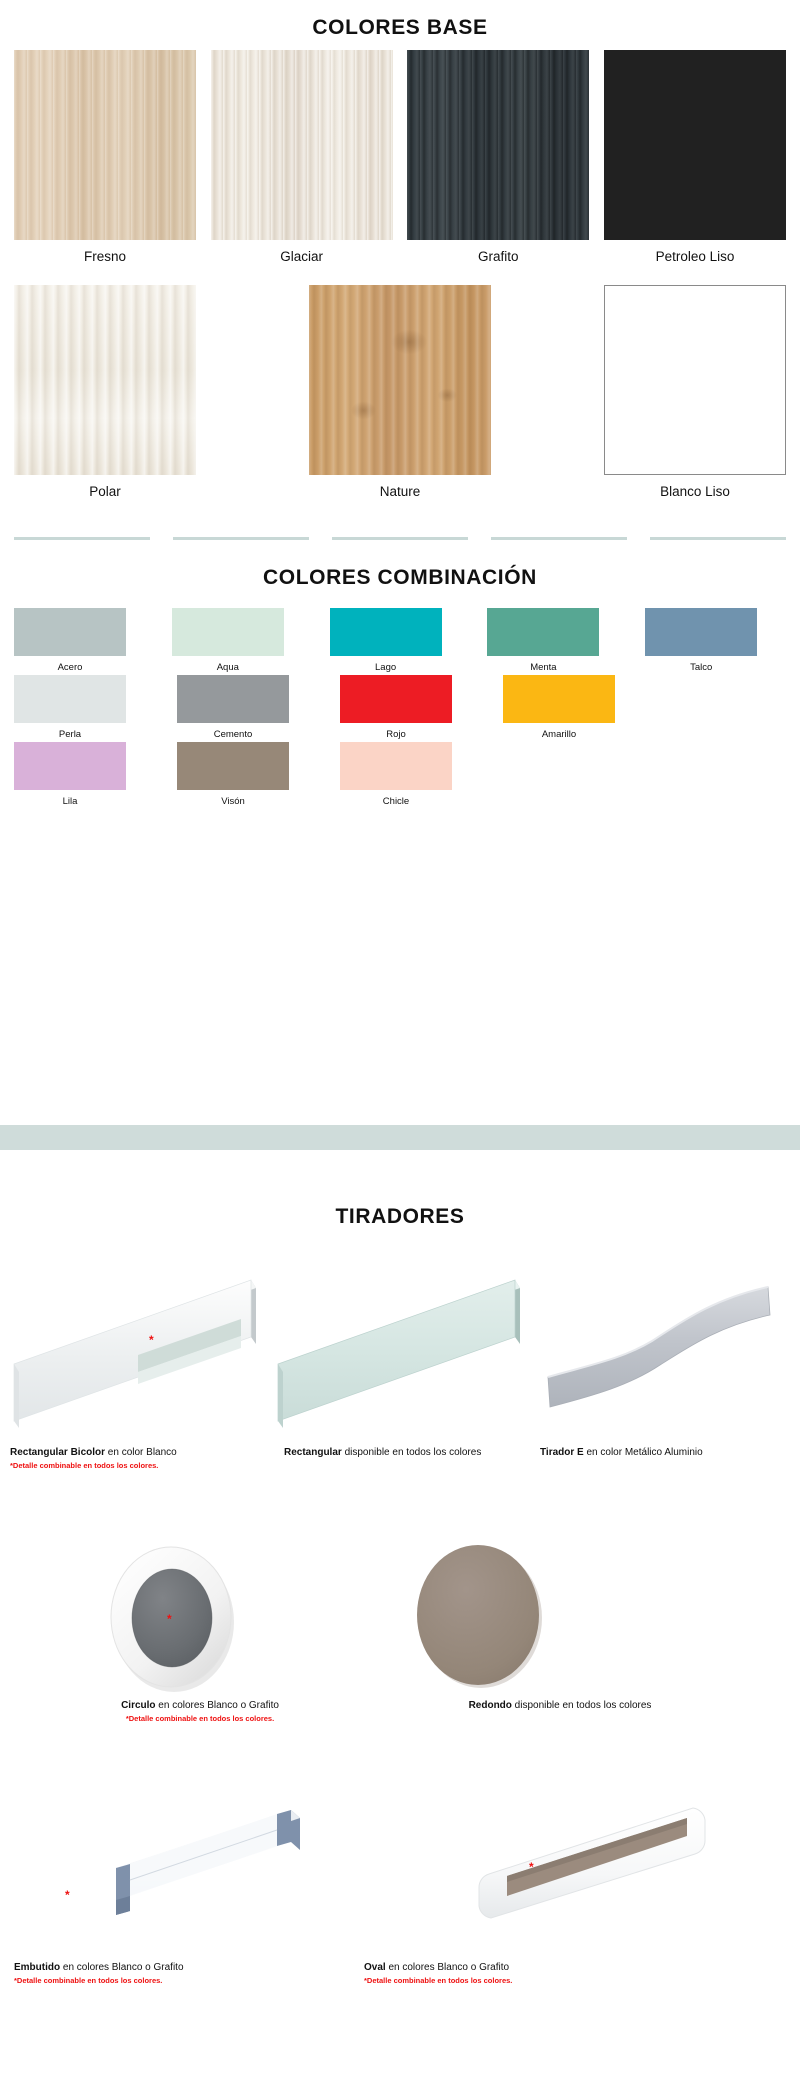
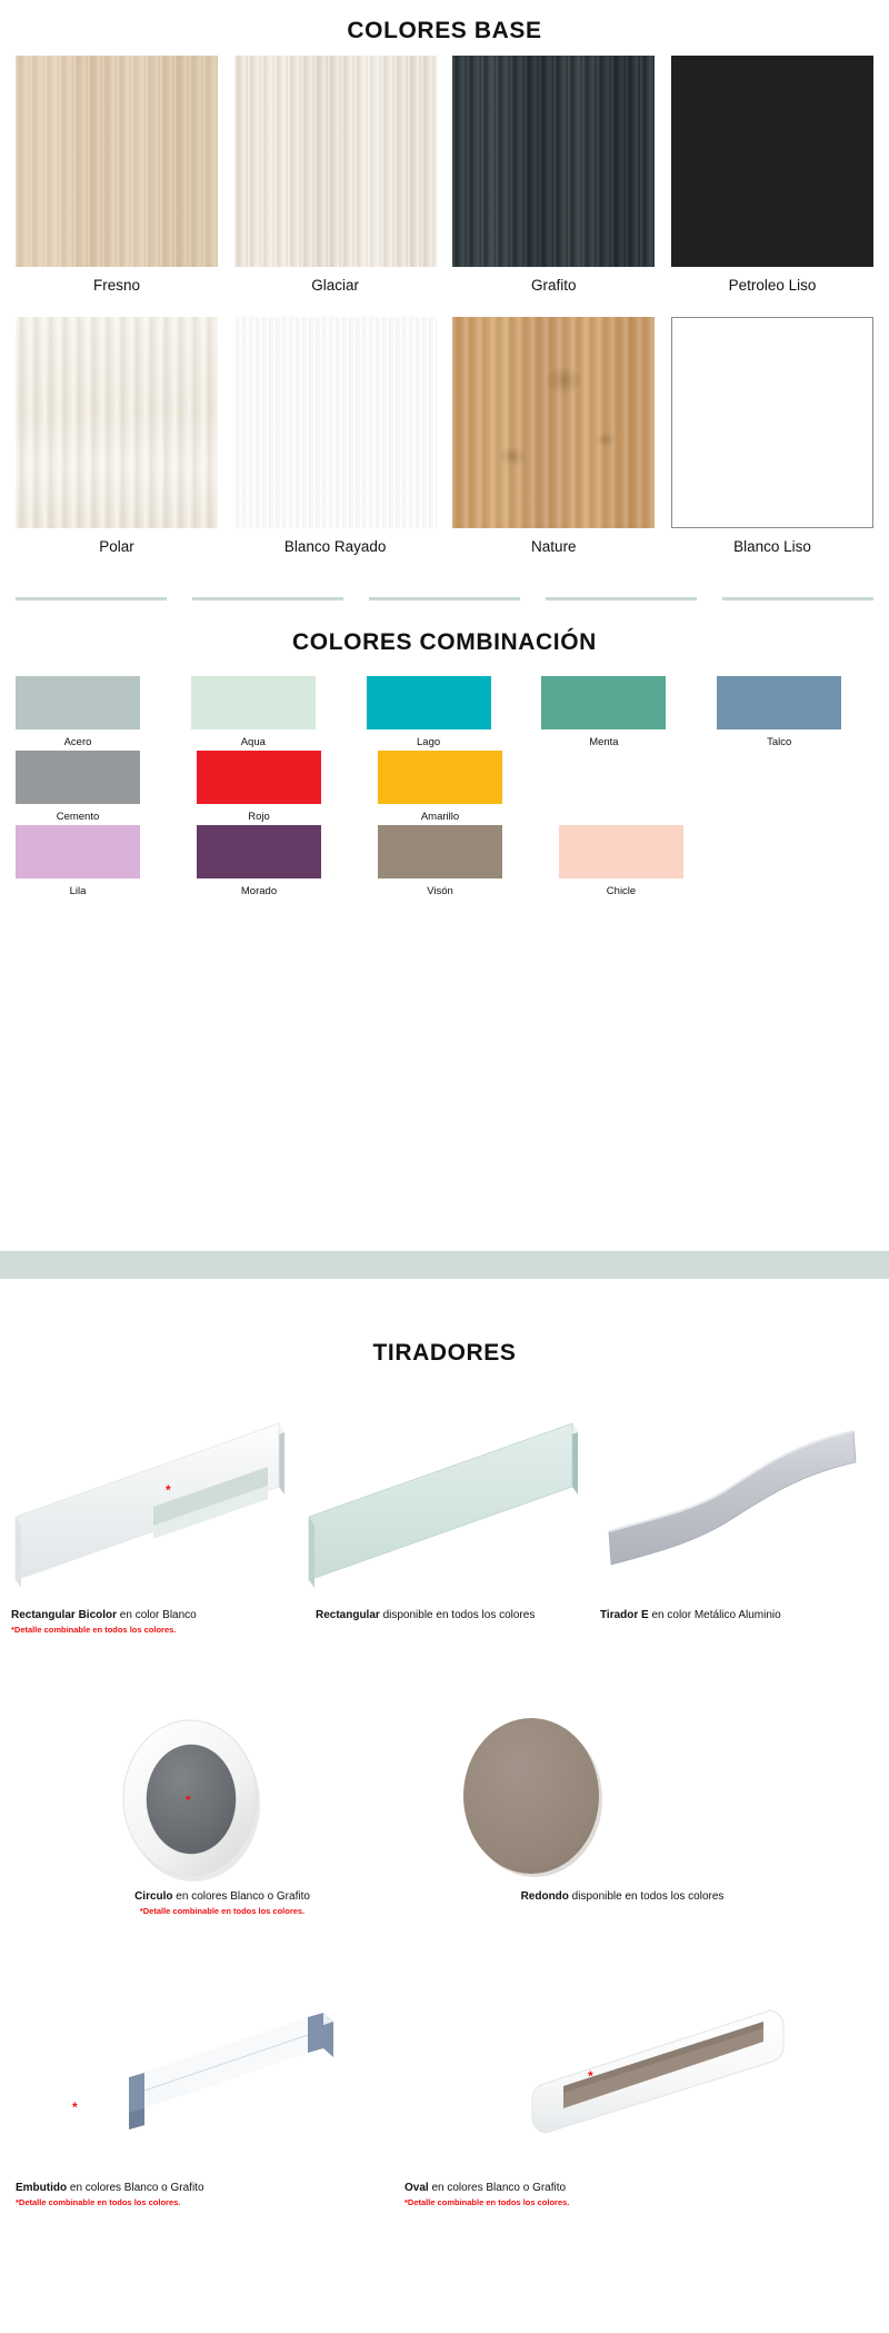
  COLORES BASE
  Fresno
  Glaciar
  Grafito
  Petroleo Liso
  Polar
+ Blanco Rayado
  Nature
  Blanco Liso
  COLORES COMBINACIÓN
  Acero
  Aqua
  Lago
  Menta
  Talco
- Perla
  Cemento
  Rojo
  Amarillo
  Lila
+ Morado
  Visón
  Chicle
  TIRADORES
  *
  Rectangular Bicolor en color Blanco
  *Detalle combinable en todos los colores.
  Rectangular disponible en todos los colores
  Tirador E en color Metálico Aluminio
  *
  Circulo en colores Blanco o Grafito
  *Detalle combinable en todos los colores.
  Redondo disponible en todos los colores
  *
  *
  Embutido en colores Blanco o Grafito
  *Detalle combinable en todos los colores.
  Oval en colores Blanco o Grafito
  *Detalle combinable en todos los colores.
